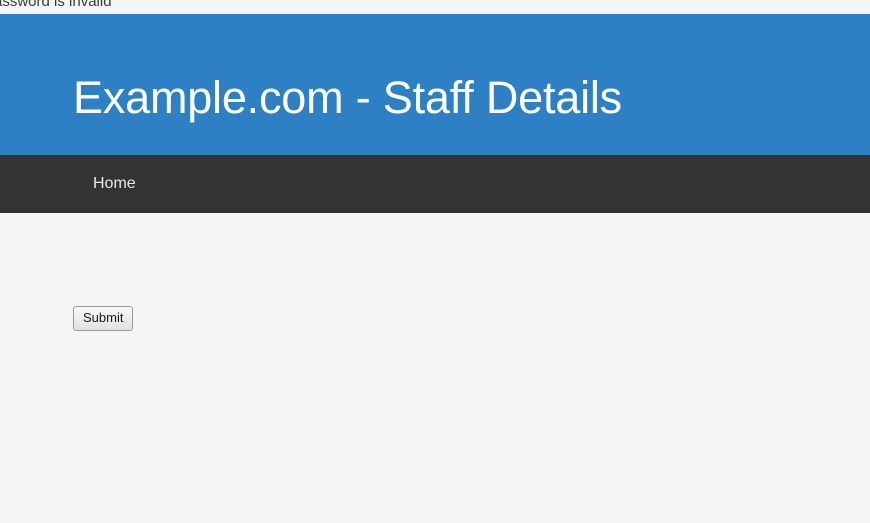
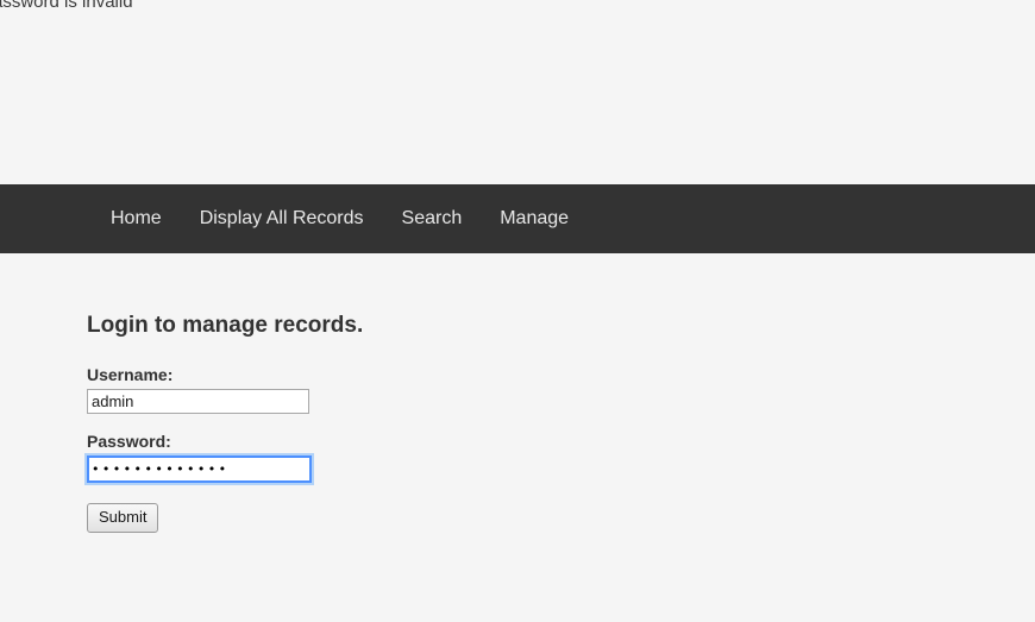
  ssword is invalid
- Example.com - Staff Details
  Home
+ Display All Records
+ Search
+ Manage
+ Login to manage records.
+ Username:
+ admin
+ Password:
+ •••••••••••••
  Submit
